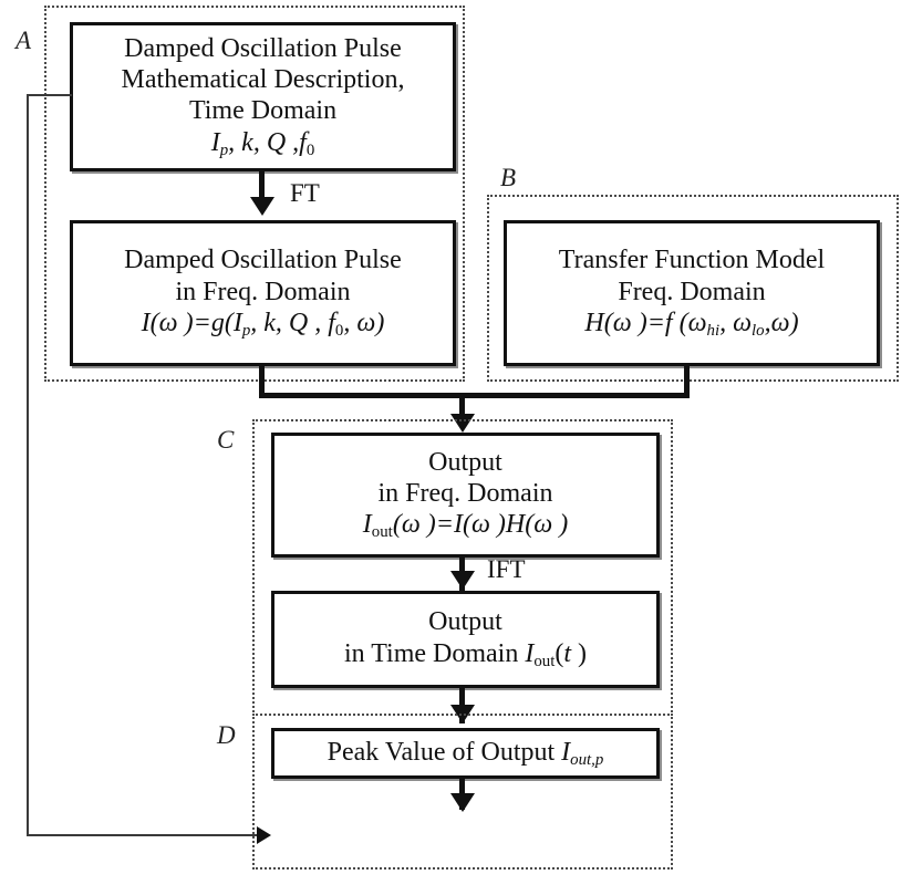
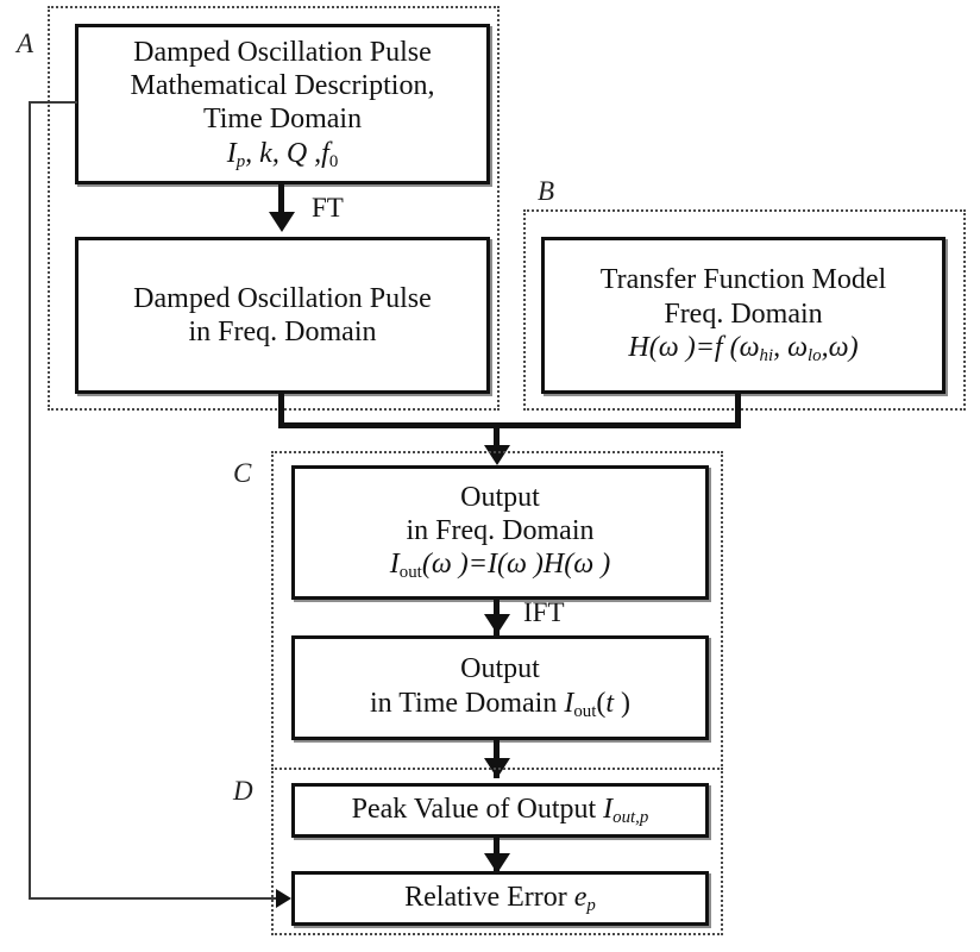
  A
  Damped Oscillation Pulse
  Mathematical Description,
  Time Domain
  Ip, k, Q ,f0
  FT
  Damped Oscillation Pulse
  in Freq. Domain
- I(ω )=g(Ip, k, Q , f0, ω)
  B
  Transfer Function Model
  Freq. Domain
  H(ω )=f (ωhi, ωlo,ω)
  C
  Output
  in Freq. Domain
  Iout(ω )=I(ω )H(ω )
  IFT
  Output
  in Time Domain Iout(t )
  D
  Peak Value of Output Iout,p
+ Relative Error ep
